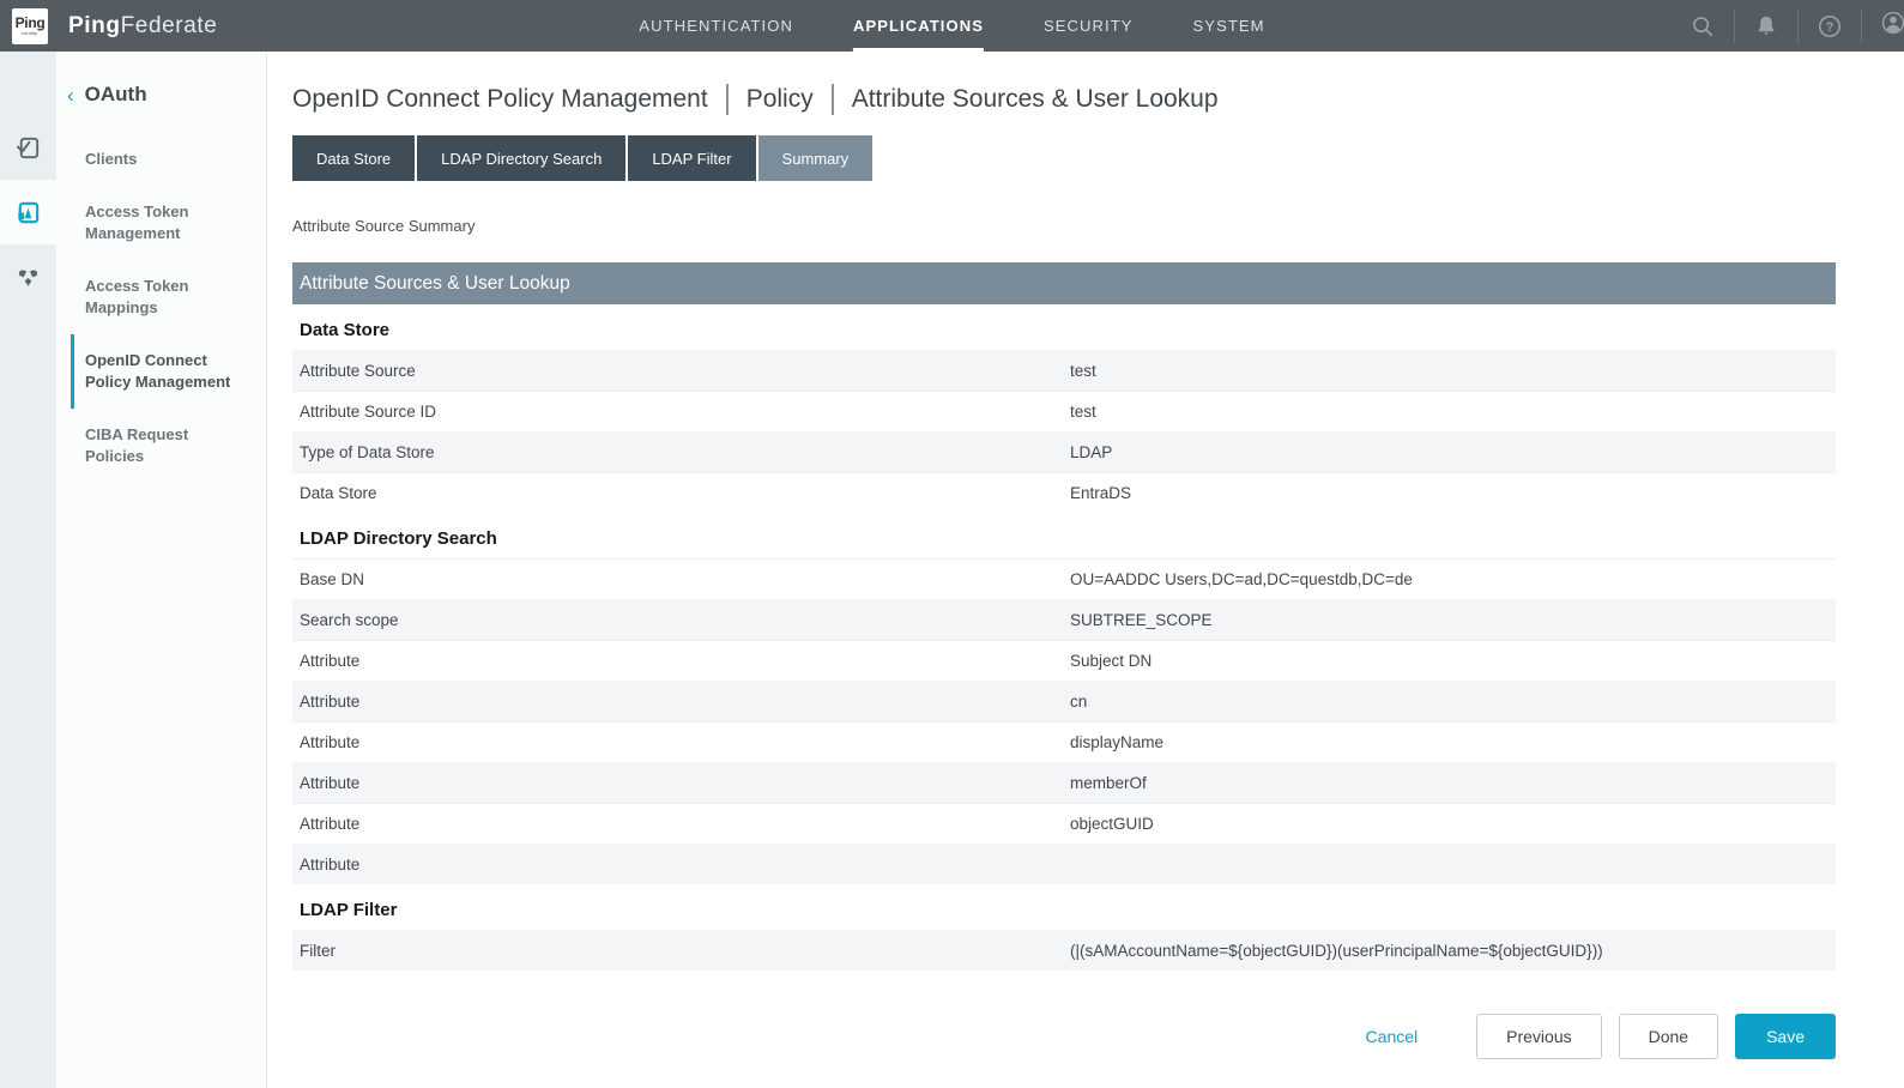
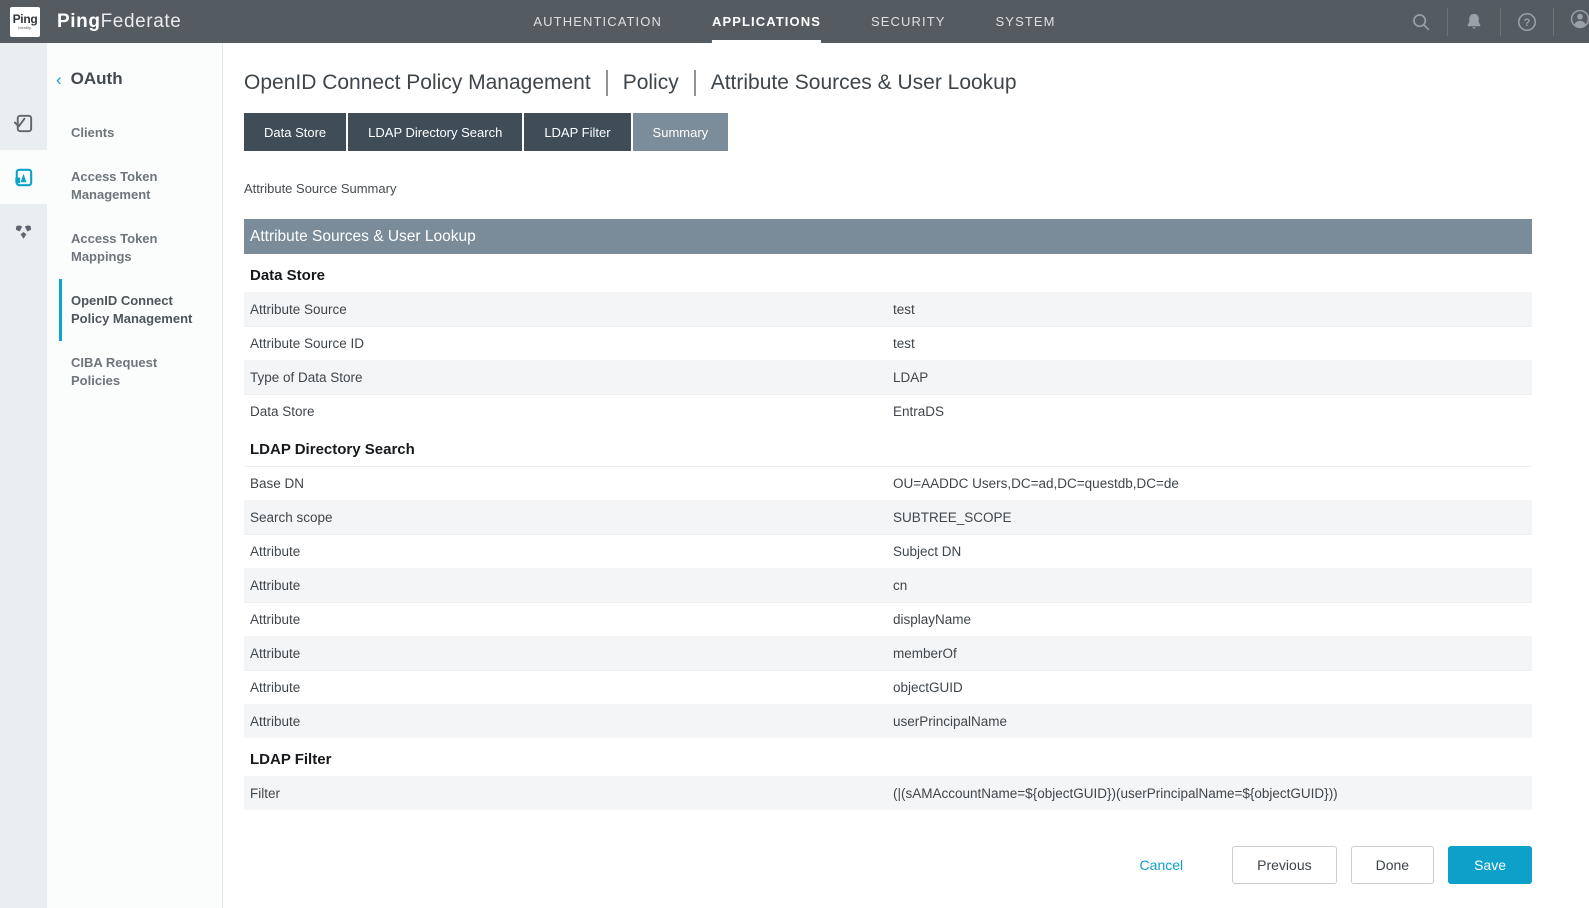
  Ping
  PingFederate
  AUTHENTICATION
  APPLICATIONS
  SECURITY
  SYSTEM
  ?
  ‹
  OAuth
  Clients
  Access Token Management
  Access Token Mappings
  OpenID Connect Policy Management
  CIBA Request Policies
  OpenID Connect Policy Management
  Policy
  Attribute Sources & User Lookup
  Data Store
  LDAP Directory Search
  LDAP Filter
  Summary
  Attribute Source Summary
  Attribute Sources & User Lookup
  Data Store
  Attribute Source
  test
  Attribute Source ID
  test
  Type of Data Store
  LDAP
  Data Store
  EntraDS
  LDAP Directory Search
  Base DN
  OU=AADDC Users,DC=ad,DC=questdb,DC=de
  Search scope
  SUBTREE_SCOPE
  Attribute
  Subject DN
  Attribute
  cn
  Attribute
  displayName
  Attribute
  memberOf
  Attribute
  objectGUID
  Attribute
+ userPrincipalName
  LDAP Filter
  Filter
  (|(sAMAccountName=${objectGUID})(userPrincipalName=${objectGUID}))
  Cancel
  Previous
  Done
  Save
